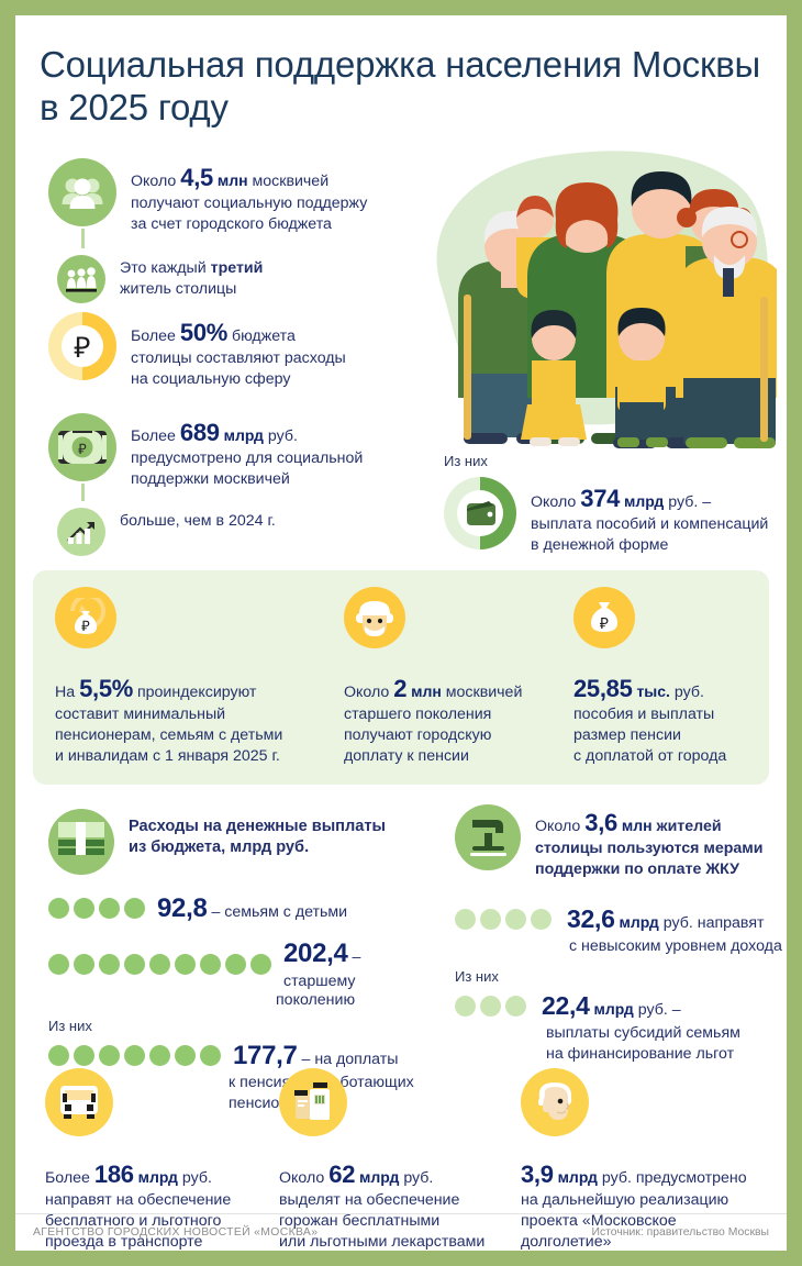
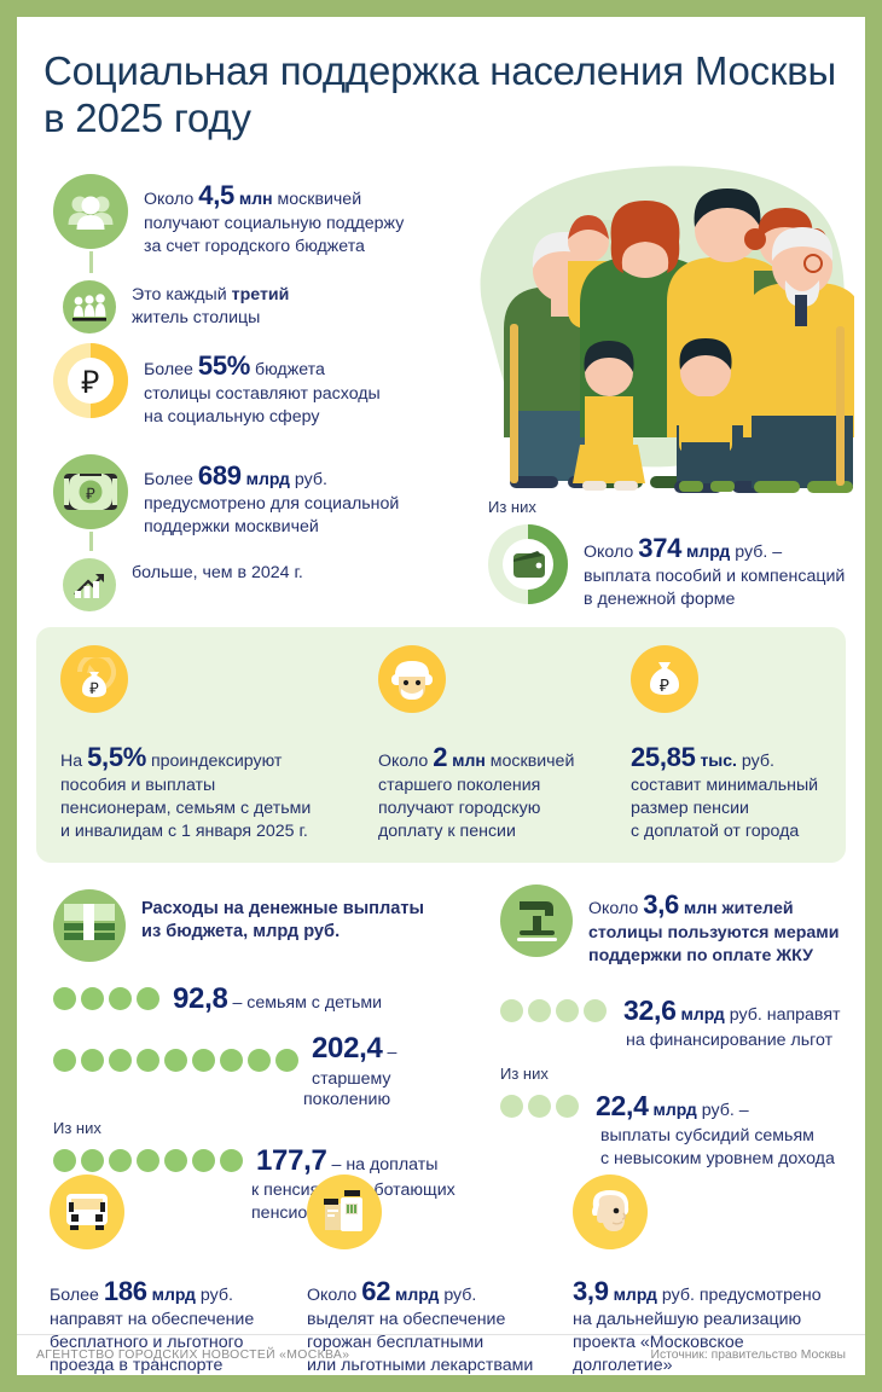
  Социальная поддержка населения Москвы в 2025 году
  Около 4,5 млн москвичей
  получают социальную поддержу
  за счет городского бюджета
  Это каждый третий
  житель столицы
  ₽
- Более 50% бюджета
+ Более 55% бюджета
  столицы составляют расходы
  на социальную сферу
  ₽
  Более 689 млрд руб.
  предусмотрено для социальной
  поддержки москвичей
  больше, чем в 2024 г.
  Из них
  Около 374 млрд руб. –
  выплата пособий и компенсаций
  в денежной форме
  ₽
  На 5,5% проиндексируют
- составит минимальный
+ пособия и выплаты
  пенсионерам, семьям с детьми
  и инвалидам с 1 января 2025 г.
  Около 2 млн москвичей
  старшего поколения
  получают городскую
  доплату к пенсии
  ₽
  25,85 тыс. руб.
- пособия и выплаты
+ составит минимальный
  размер пенсии
  с доплатой от города
  Расходы на денежные выплаты
  из бюджета, млрд руб.
  92,8 – семьям с детьми
  202,4 – старшему
  поколению
  Из них
  177,7 – на доплаты
  к пенсиботающих
  Около 3,6 млн жителей
  столицы пользуются мерами
  поддержки по оплате ЖКУ
  32,6 млрд руб. направят
- с невысоким уровнем дохода
+ на финансирование льгот
  Из них
  22,4 млрд руб. –
  выплаты субсидий семьям
- на финансирование льгот
+ с невысоким уровнем дохода
  Более 186 млрд руб.
  направят на обеспечение
  бесплатного и льготного
  проезда в транспорте
  Около 62 млрд руб.
  выделят на обеспечение
  горожан бесплатными
  или льготными лекарствами
  3,9 млрд руб. предусмотрено
  на дальнейшую реализацию
  проекта «Московское
  долголетие»
  АГЕНТСТВО ГОРОДСКИХ НОВОСТЕЙ «МОСКВА»
  Источник: правительство Москвы
